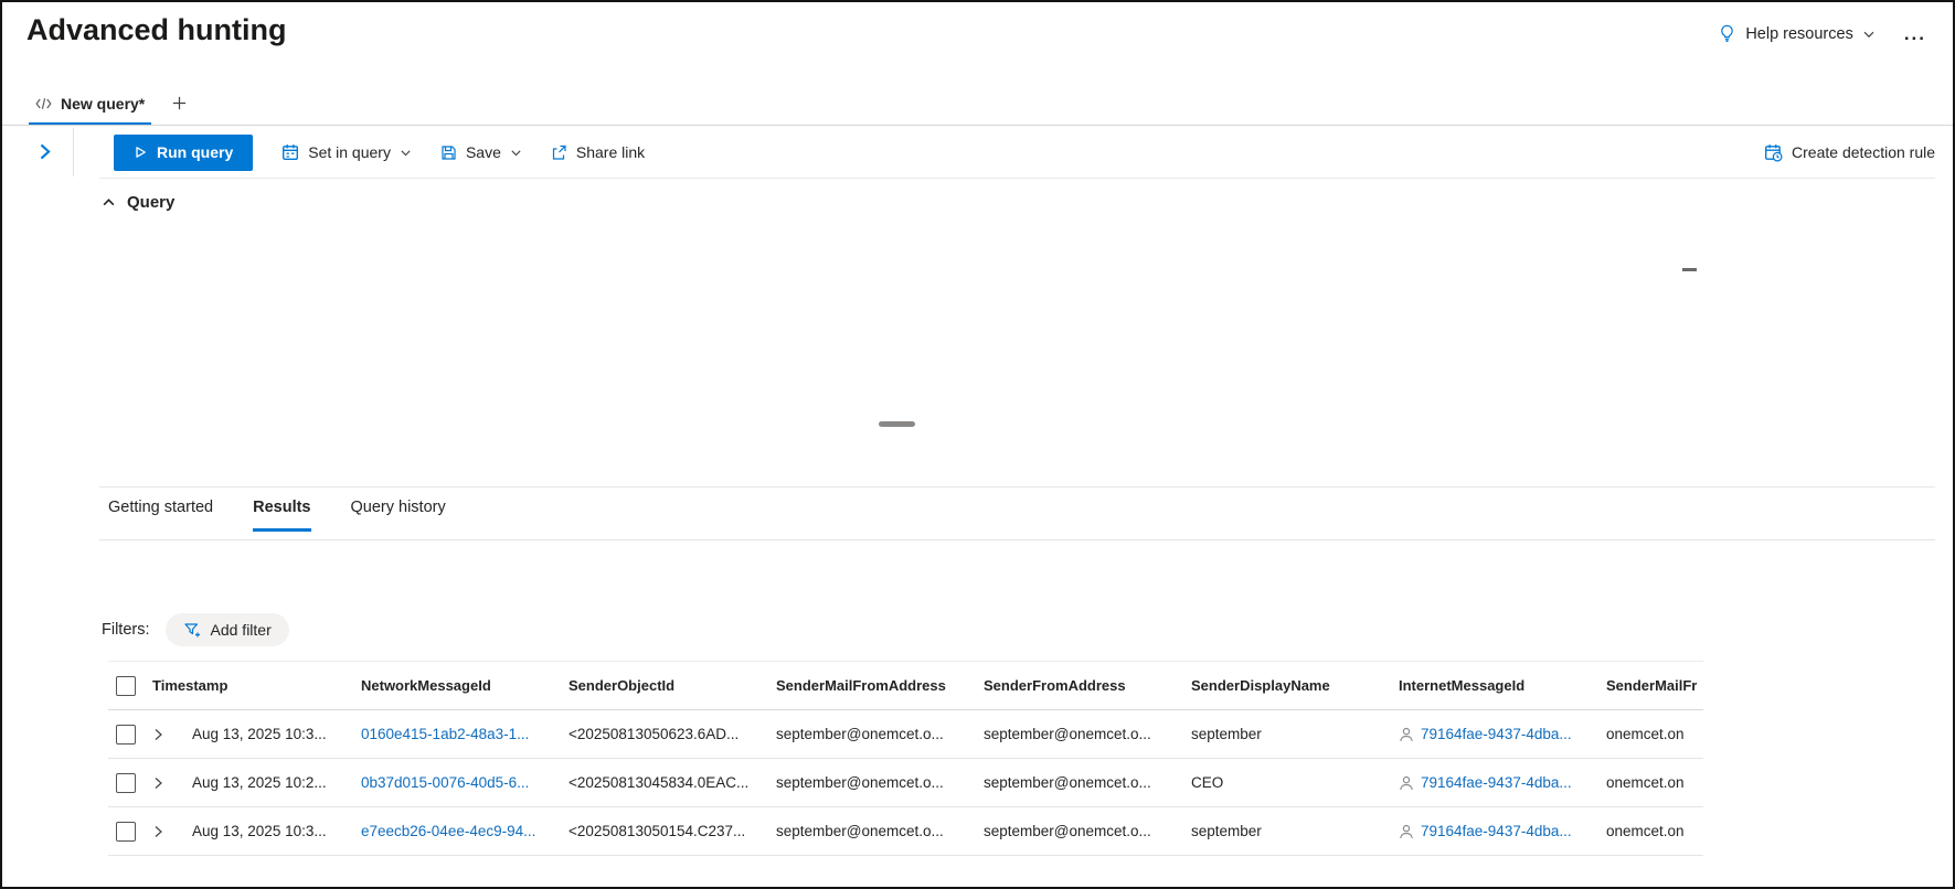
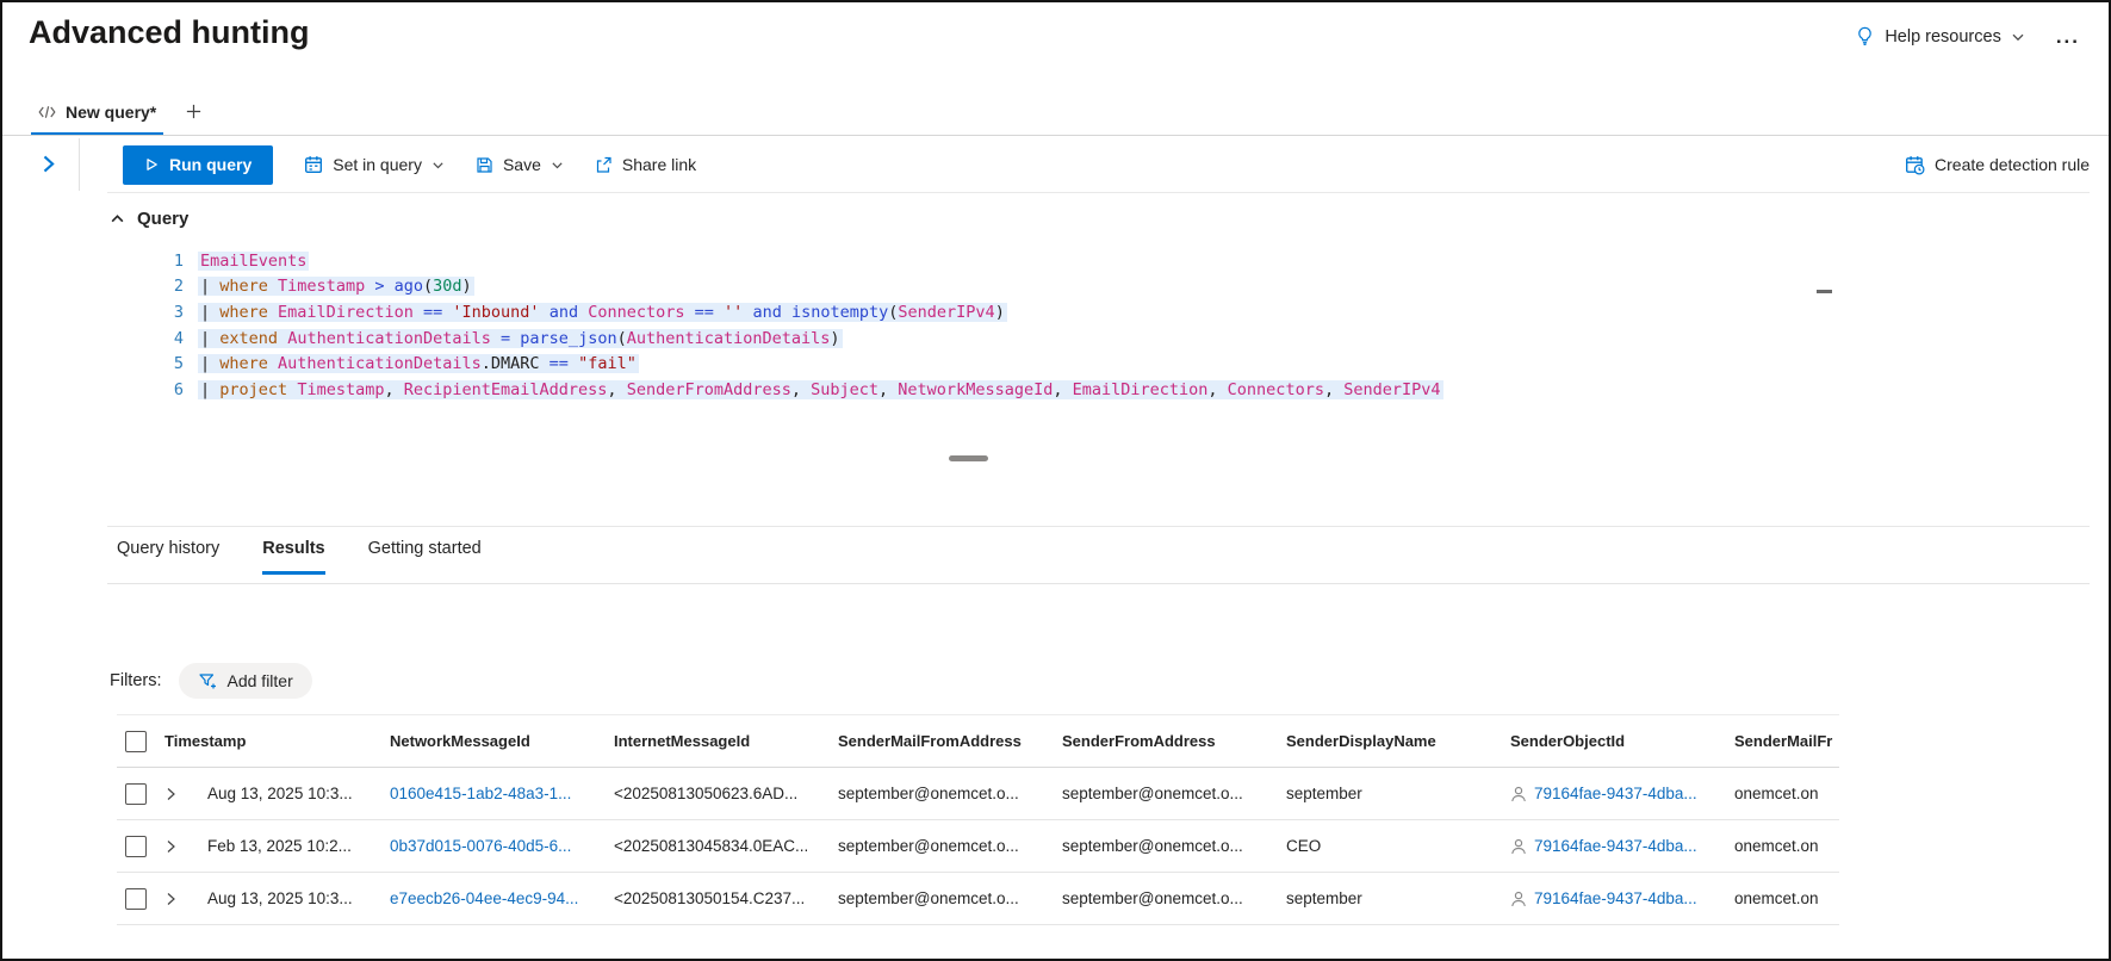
  Advanced hunting
  Help resources
  ...
  New query*
  Run query
  Set in query
  Save
  Share link
  Create detection rule
  Query
+ 1
+ EmailEvents
+ 2
+ | where Timestamp > ago(30d)
+ 3
+ | where EmailDirection == 'Inbound' and Connectors == '' and isnotempty(SenderIPv4)
+ 4
+ | extend AuthenticationDetails = parse_json(AuthenticationDetails)
+ 5
+ | where AuthenticationDetails.DMARC == "fail"
+ 6
+ | project Timestamp, RecipientEmailAddress, SenderFromAddress, Subject, NetworkMessageId, EmailDirection, Connectors, SenderIPv4
- Getting started
+ Query history
  Results
- Query history
+ Getting started
  Filters:
  Add filter
  Timestamp
  NetworkMessageId
- SenderObjectId
+ InternetMessageId
  SenderMailFromAddress
  SenderFromAddress
  SenderDisplayName
- InternetMessageId
+ SenderObjectId
  SenderMailFr
  Aug 13, 2025 10:3...
  0160e415-1ab2-48a3-1...
  <20250813050623.6AD...
  september@onemcet.o...
  september@onemcet.o...
  september
  79164fae-9437-4dba...
  onemcet.on
- Aug 13, 2025 10:2...
+ Feb 13, 2025 10:2...
  0b37d015-0076-40d5-6...
  <20250813045834.0EAC...
  september@onemcet.o...
  september@onemcet.o...
  CEO
  79164fae-9437-4dba...
  onemcet.on
  Aug 13, 2025 10:3...
  e7eecb26-04ee-4ec9-94...
  <20250813050154.C237...
  september@onemcet.o...
  september@onemcet.o...
  september
  79164fae-9437-4dba...
  onemcet.on
